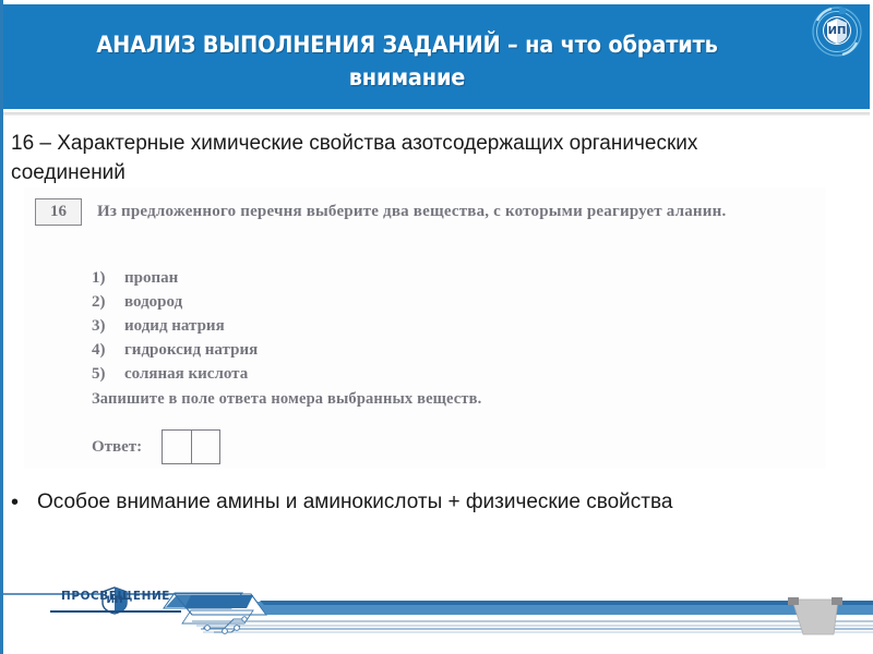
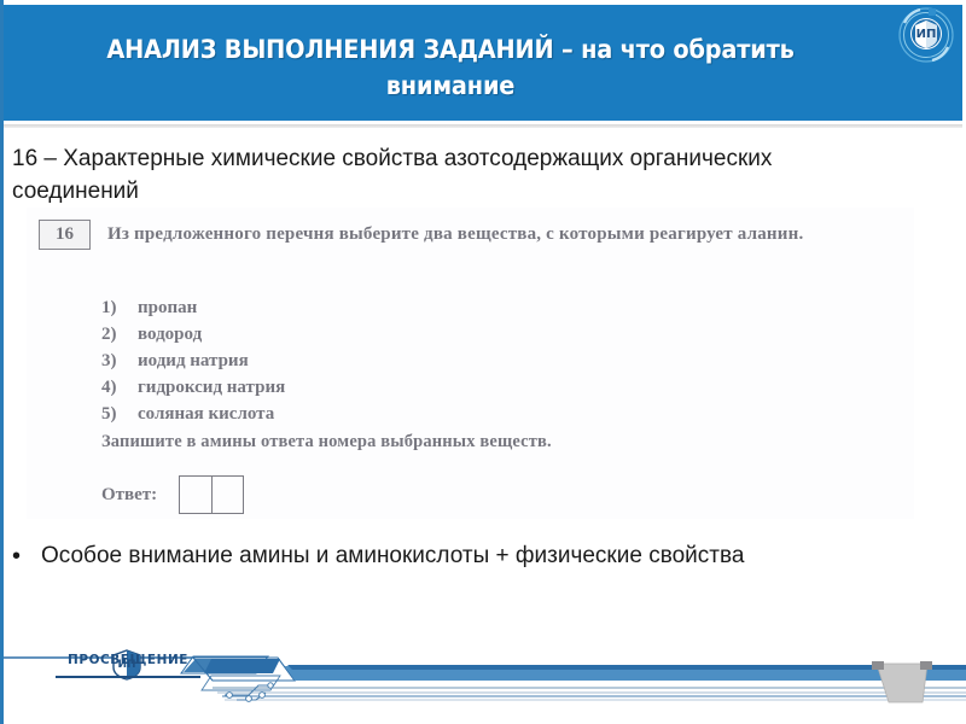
  АНАЛИЗ ВЫПОЛНЕНИЯ ЗАДАНИЙ – на что обратить внимание
  ИП
  16 – Характерные химические свойства азотсодержащих органических соединений
  16
  Из предложенного перечня выберите два вещества, с которыми реагирует аланин.
  1)
  пропан
  2)
  водород
  3)
  иодид натрия
  4)
  гидроксид натрия
  5)
  соляная кислота
- Запишите в поле ответа номера выбранных веществ.
+ Запишите в амины ответа номера выбранных веществ.
  Ответ:
  •
  Особое внимание амины и аминокислоты + физические свойства
  ИП
  ПРОСВЕЩЕНИЕ
